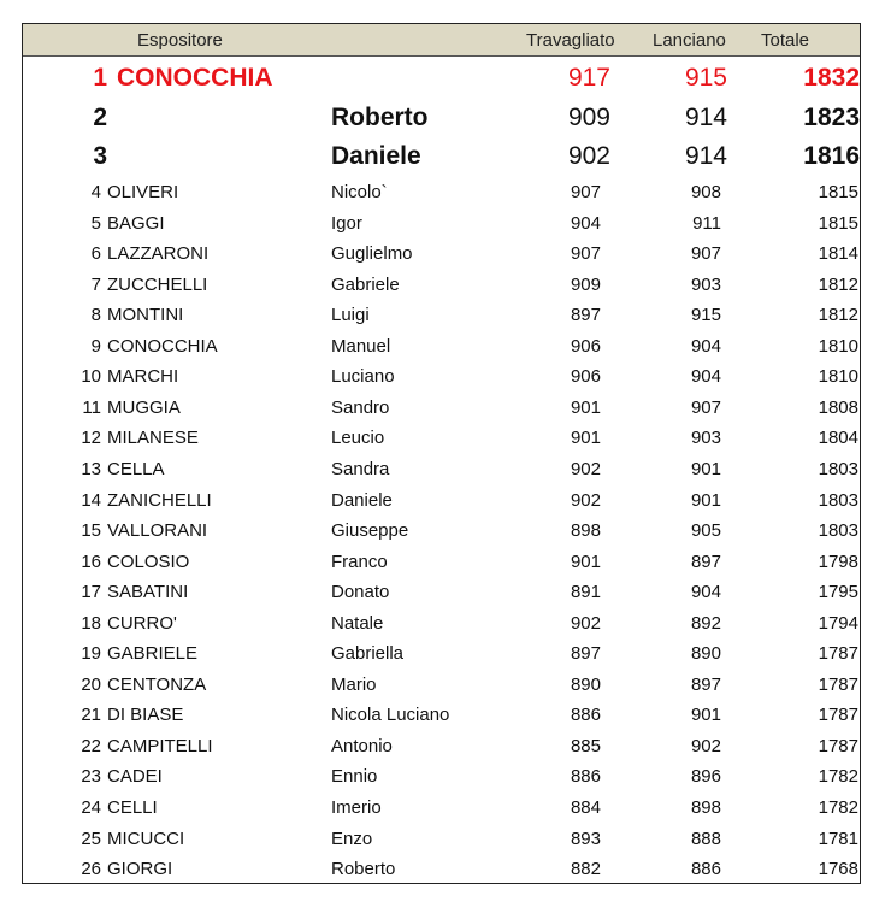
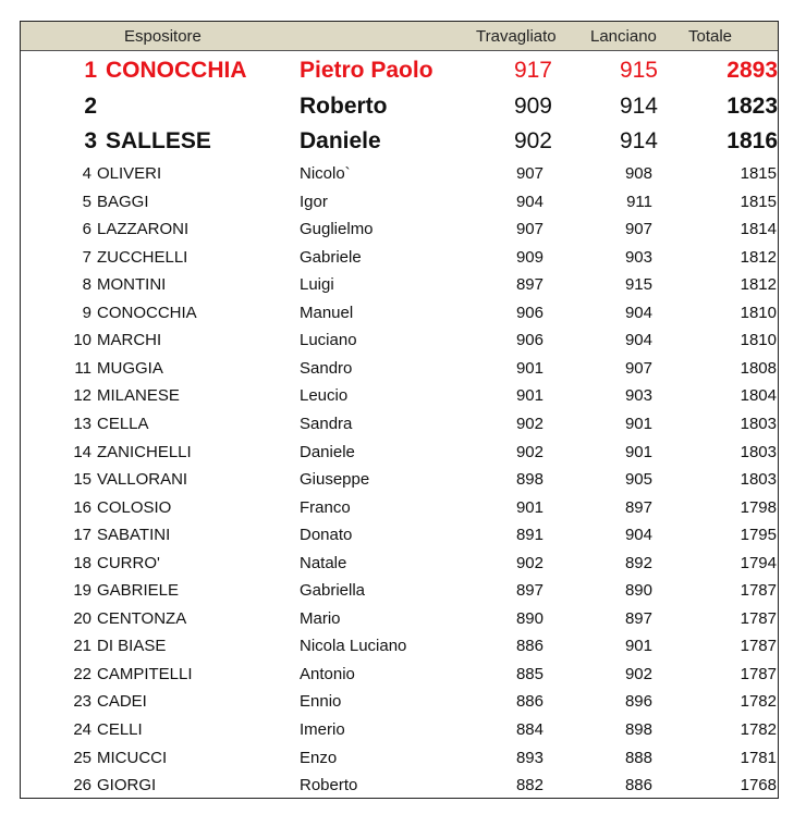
  Espositore
  Travagliato
  Lanciano
  Totale
  1
  CONOCCHIA
+ Pietro Paolo
  917
  915
- 1832
+ 2893
  2
  Roberto
  909
  914
  1823
  3
+ SALLESE
  Daniele
  902
  914
  1816
  4
  OLIVERI
  Nicolo`
  907
  908
  1815
  5
  BAGGI
  Igor
  904
  911
  1815
  6
  LAZZARONI
  Guglielmo
  907
  907
  1814
  7
  ZUCCHELLI
  Gabriele
  909
  903
  1812
  8
  MONTINI
  Luigi
  897
  915
  1812
  9
  CONOCCHIA
  Manuel
  906
  904
  1810
  10
  MARCHI
  Luciano
  906
  904
  1810
  11
  MUGGIA
  Sandro
  901
  907
  1808
  12
  MILANESE
  Leucio
  901
  903
  1804
  13
  CELLA
  Sandra
  902
  901
  1803
  14
  ZANICHELLI
  Daniele
  902
  901
  1803
  15
  VALLORANI
  Giuseppe
  898
  905
  1803
  16
  COLOSIO
  Franco
  901
  897
  1798
  17
  SABATINI
  Donato
  891
  904
  1795
  18
  CURRO'
  Natale
  902
  892
  1794
  19
  GABRIELE
  Gabriella
  897
  890
  1787
  20
  CENTONZA
  Mario
  890
  897
  1787
  21
  DI BIASE
  Nicola Luciano
  886
  901
  1787
  22
  CAMPITELLI
  Antonio
  885
  902
  1787
  23
  CADEI
  Ennio
  886
  896
  1782
  24
  CELLI
  Imerio
  884
  898
  1782
  25
  MICUCCI
  Enzo
  893
  888
  1781
  26
  GIORGI
  Roberto
  882
  886
  1768
